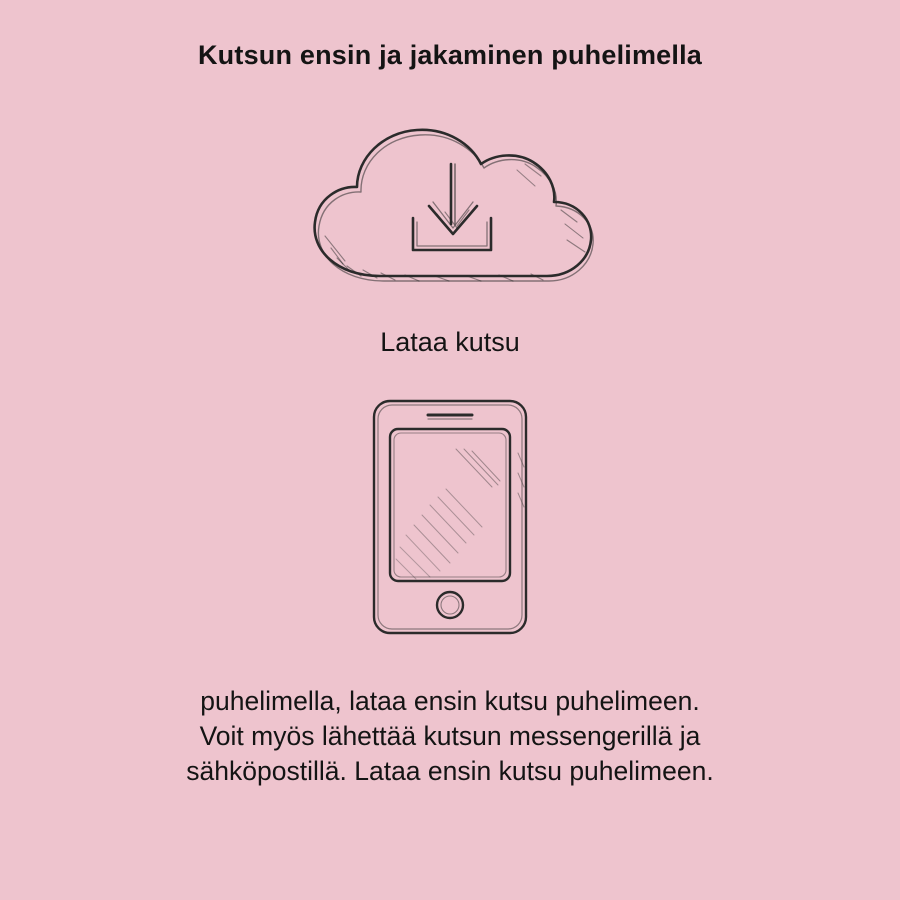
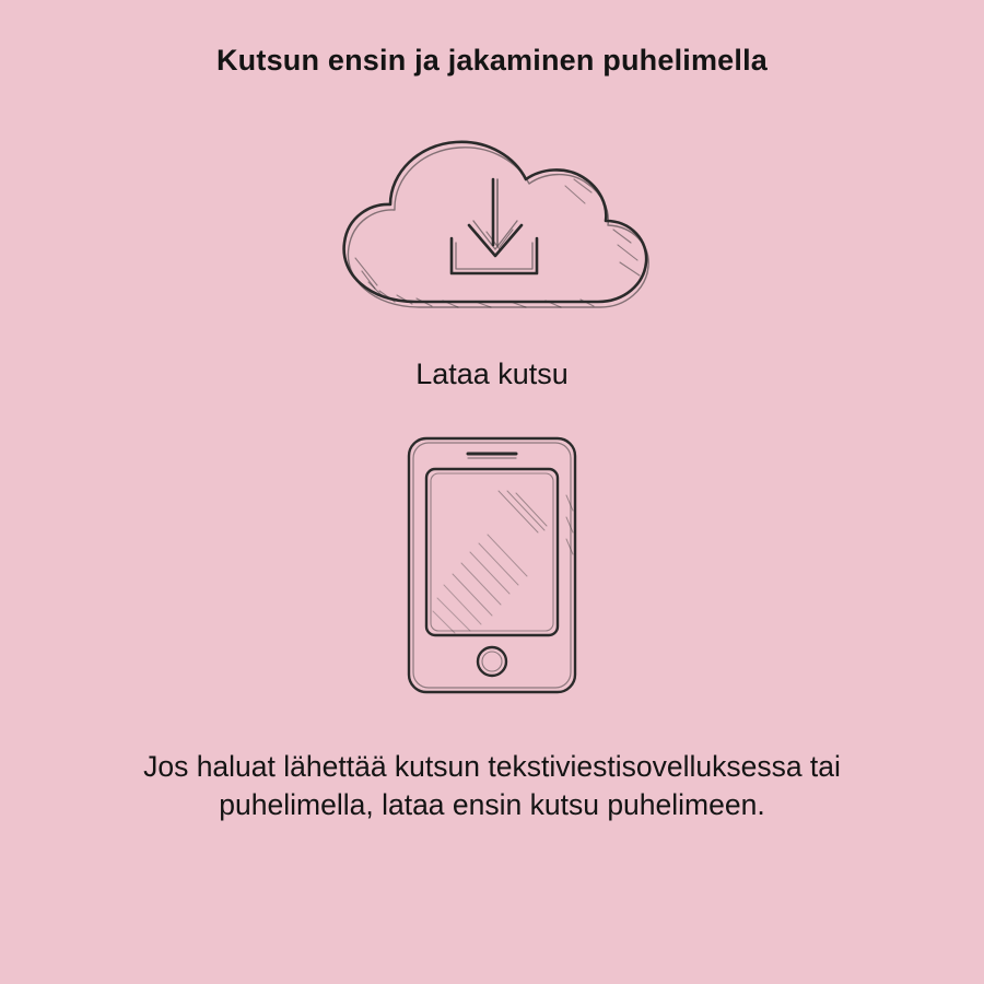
  Kutsun ensin ja jakaminen puhelimella
  Lataa kutsu
+ Jos haluat lähettää kutsun tekstiviestisovelluksessa tai
  puhelimella, lataa ensin kutsu puhelimeen.
- Voit myös lähettää kutsun messengerillä ja
- sähköpostillä. Lataa ensin kutsu puhelimeen.
